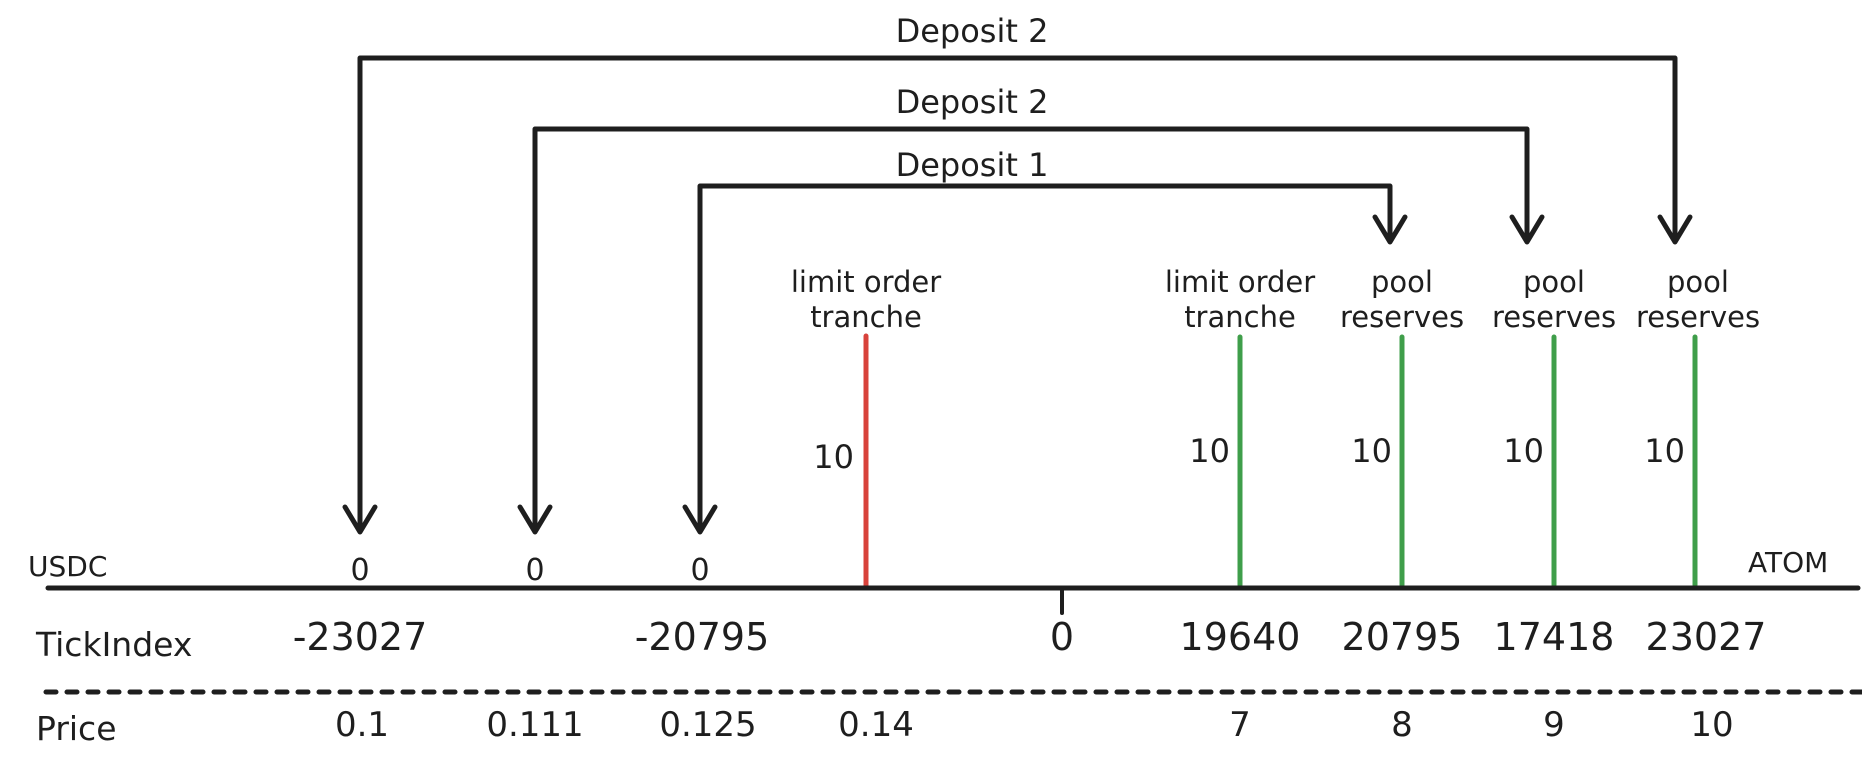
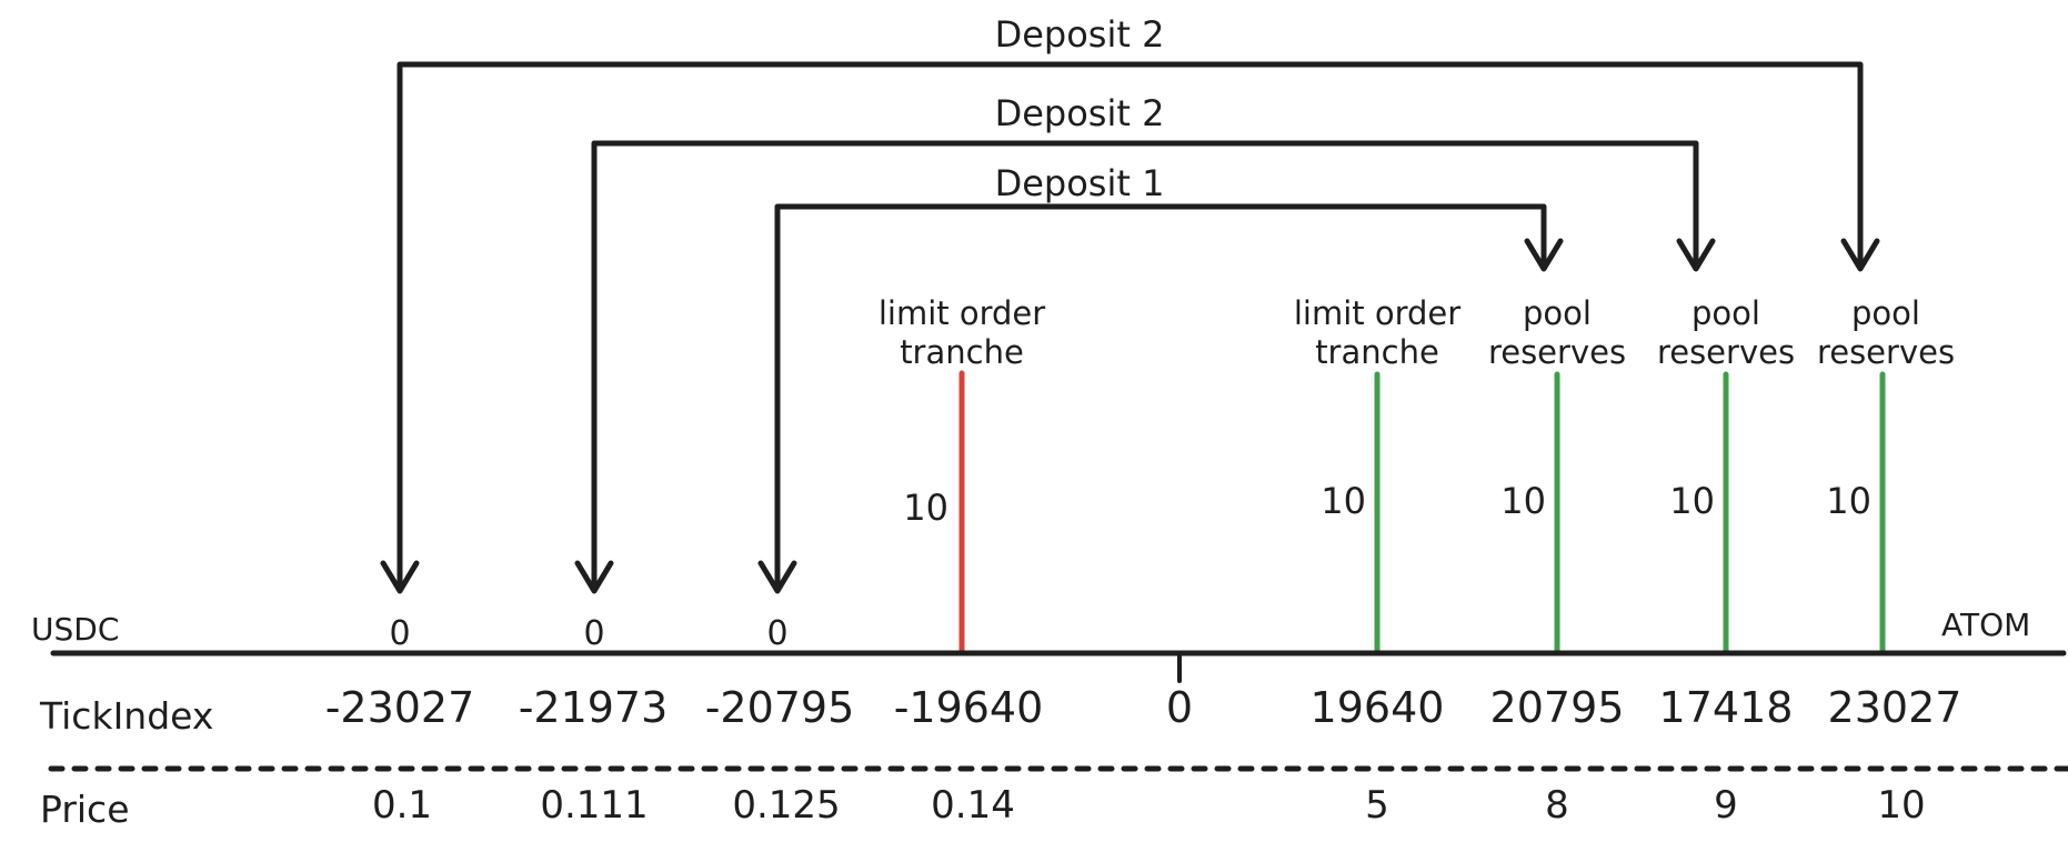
  Deposit 2
  Deposit 2
  Deposit 1
  limit order
  tranche
  10
  limit order
  tranche
  10
  pool
  reserves
  10
  pool
  reserves
  10
  pool
  reserves
  10
  0
  0
  0
  USDC
  ATOM
  TickIndex
  -23027
+ -21973
  -20795
+ -19640
  0
  19640
  20795
  17418
  23027
  Price
  0.1
  0.111
  0.125
  0.14
- 7
+ 5
  8
  9
  10
